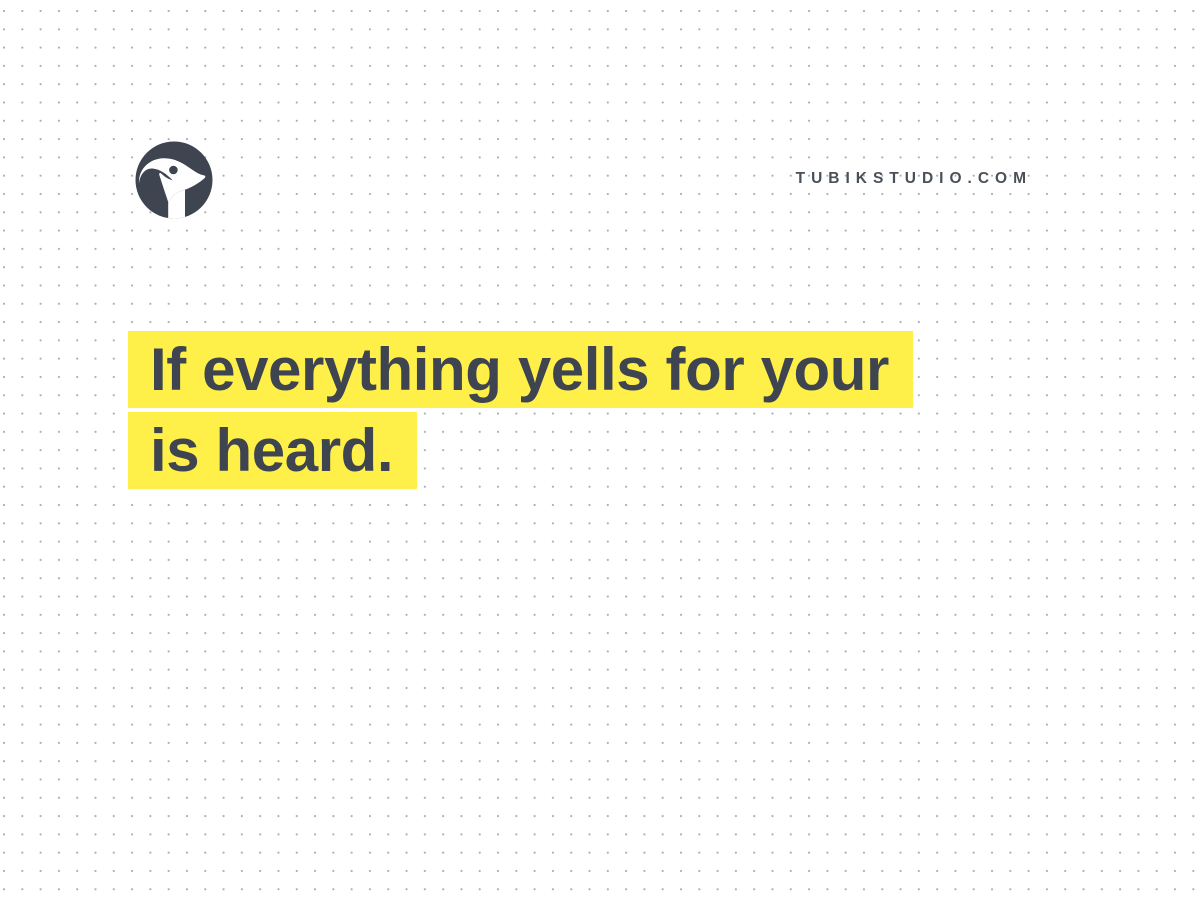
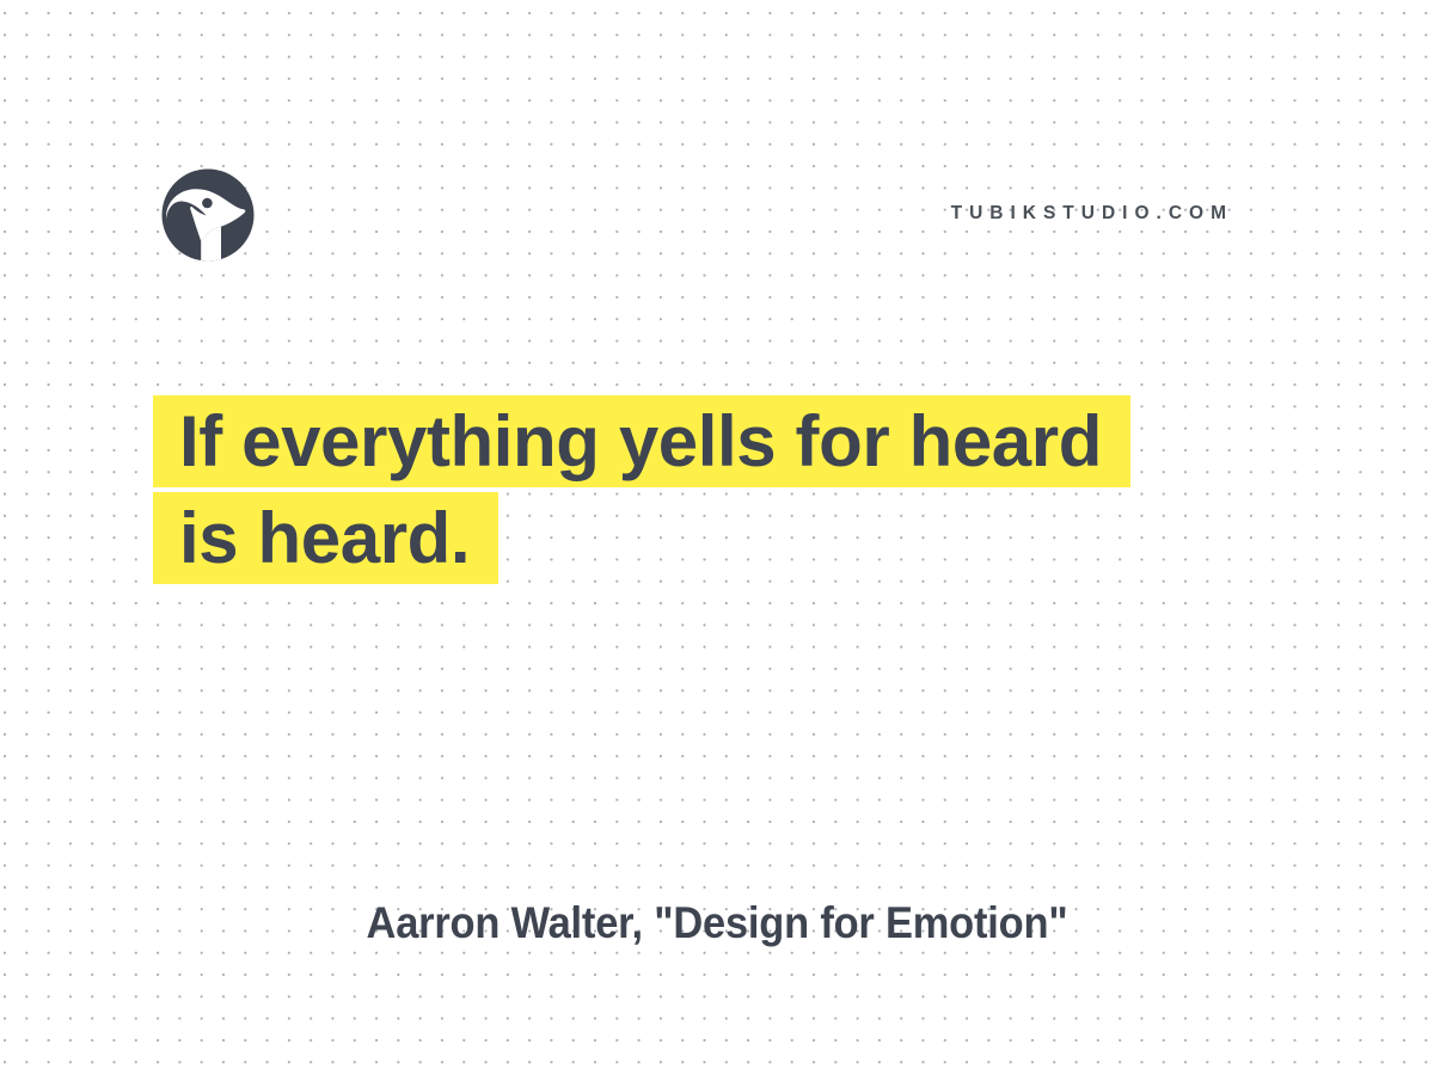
  TUBIKSTUDIO.COM
- If everything yells for your
+ If everything yells for heard
  is heard.
+ Aarron Walter, "Design for Emotion"
